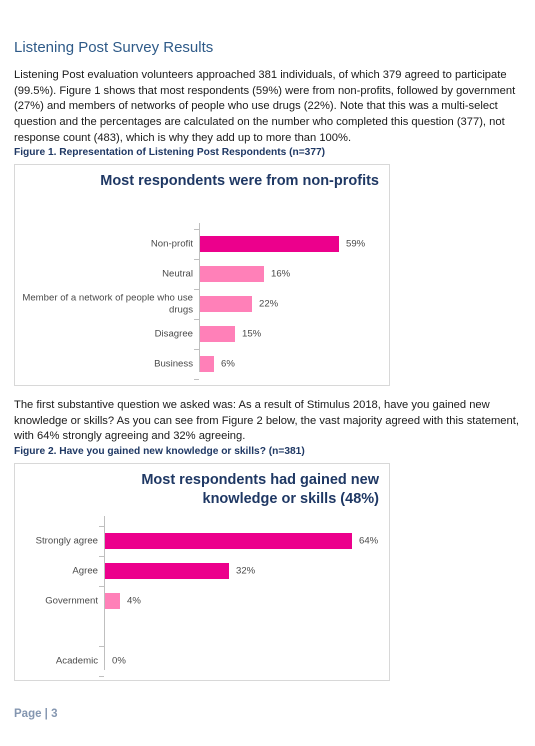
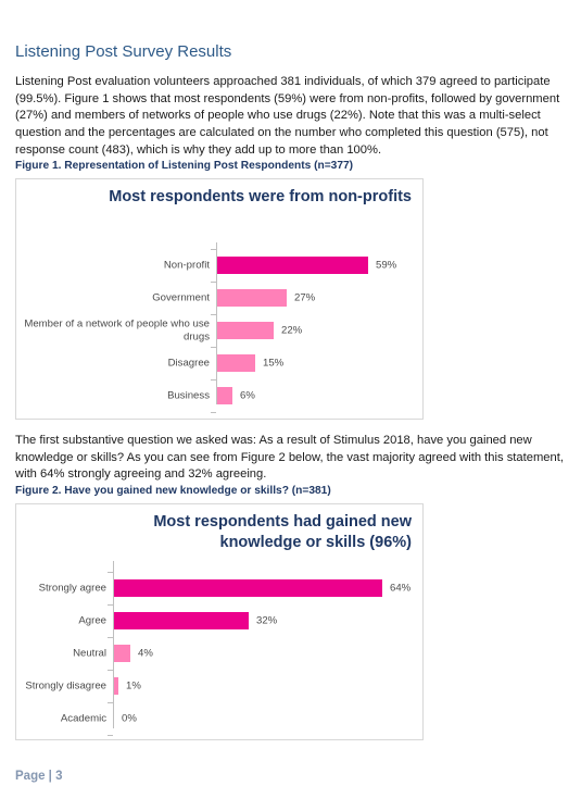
  Listening Post Survey Results
- Listening Post evaluation volunteers approached 381 individuals, of which 379 agreed to participate (99.5%). Figure 1 shows that most respondents (59%) were from non-profits, followed by government (27%) and members of networks of people who use drugs (22%). Note that this was a multi-select question and the percentages are calculated on the number who completed this question (377), not response count (483), which is why they add up to more than 100%.
+ Listening Post evaluation volunteers approached 381 individuals, of which 379 agreed to participate (99.5%). Figure 1 shows that most respondents (59%) were from non-profits, followed by government (27%) and members of networks of people who use drugs (22%). Note that this was a multi-select question and the percentages are calculated on the number who completed this question (575), not response count (483), which is why they add up to more than 100%.
  Figure 1. Representation of Listening Post Respondents (n=377)
  Most respondents were from non-profits
  Non-profit
  59%
- Neutral
+ Government
- 16%
+ 27%
  Member of a network of people who use drugs
  22%
  Disagree
  15%
  Business
  6%
  The first substantive question we asked was: As a result of Stimulus 2018, have you gained new knowledge or skills? As you can see from Figure 2 below, the vast majority agreed with this statement, with 64% strongly agreeing and 32% agreeing.
  Figure 2. Have you gained new knowledge or skills? (n=381)
- Most respondents had gained new knowledge or skills (48%)
+ Most respondents had gained new knowledge or skills (96%)
  Strongly agree
  64%
  Agree
  32%
- Government
+ Neutral
  4%
+ Strongly disagree
+ 1%
  Academic
  0%
  Page | 3
